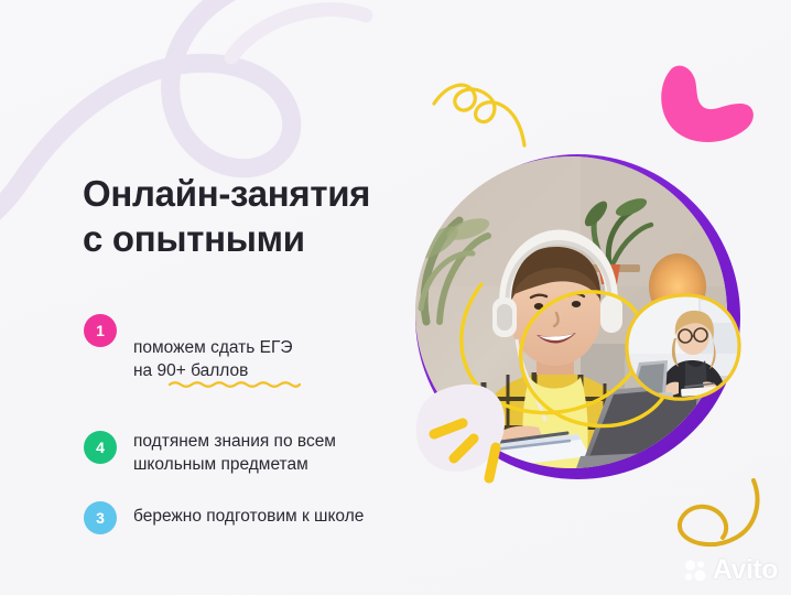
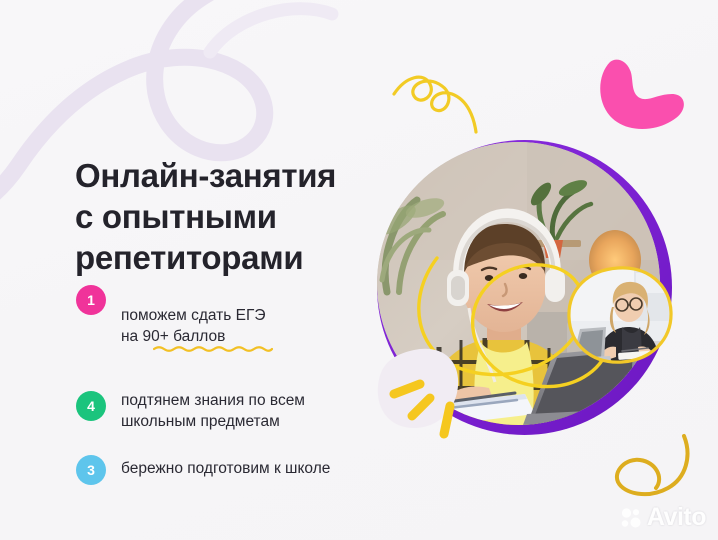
  Онлайн-занятия
  с опытными
+ репетиторами
  1
  поможем сдать ЕГЭ
  на 90+ баллов
  4
  подтянем знания по всем
  школьным предметам
  3
  бережно подготовим к школе
  Avito
